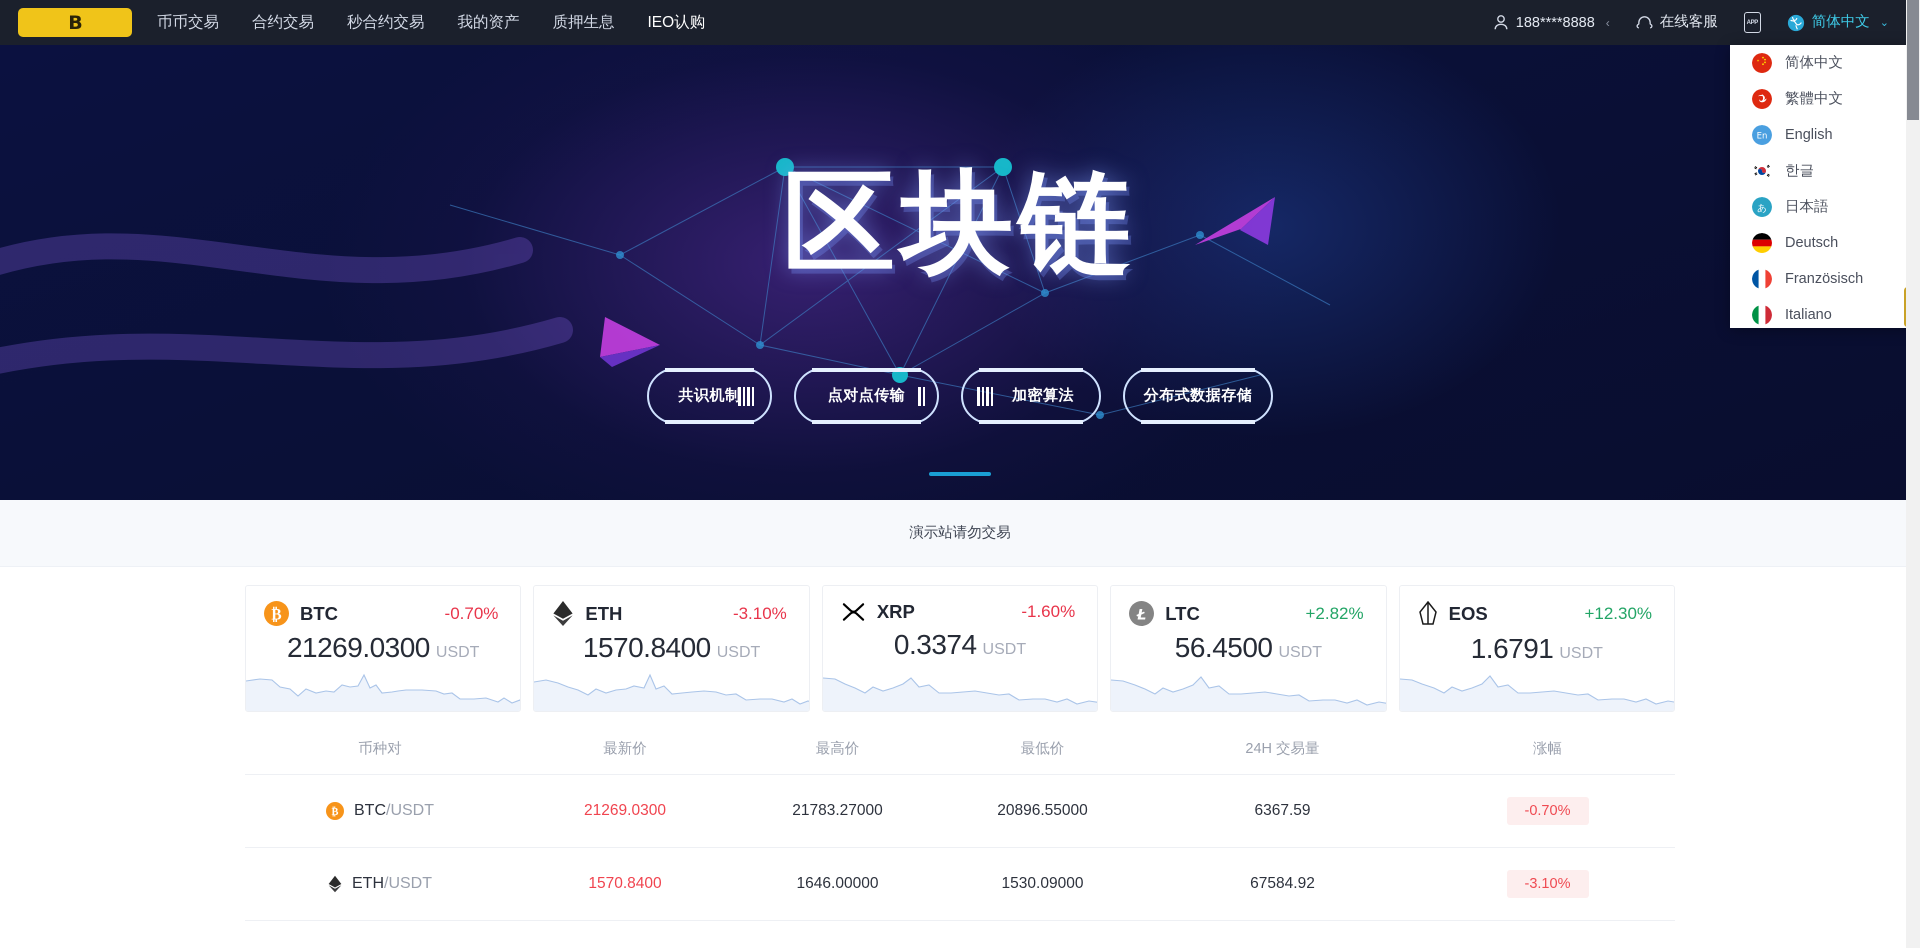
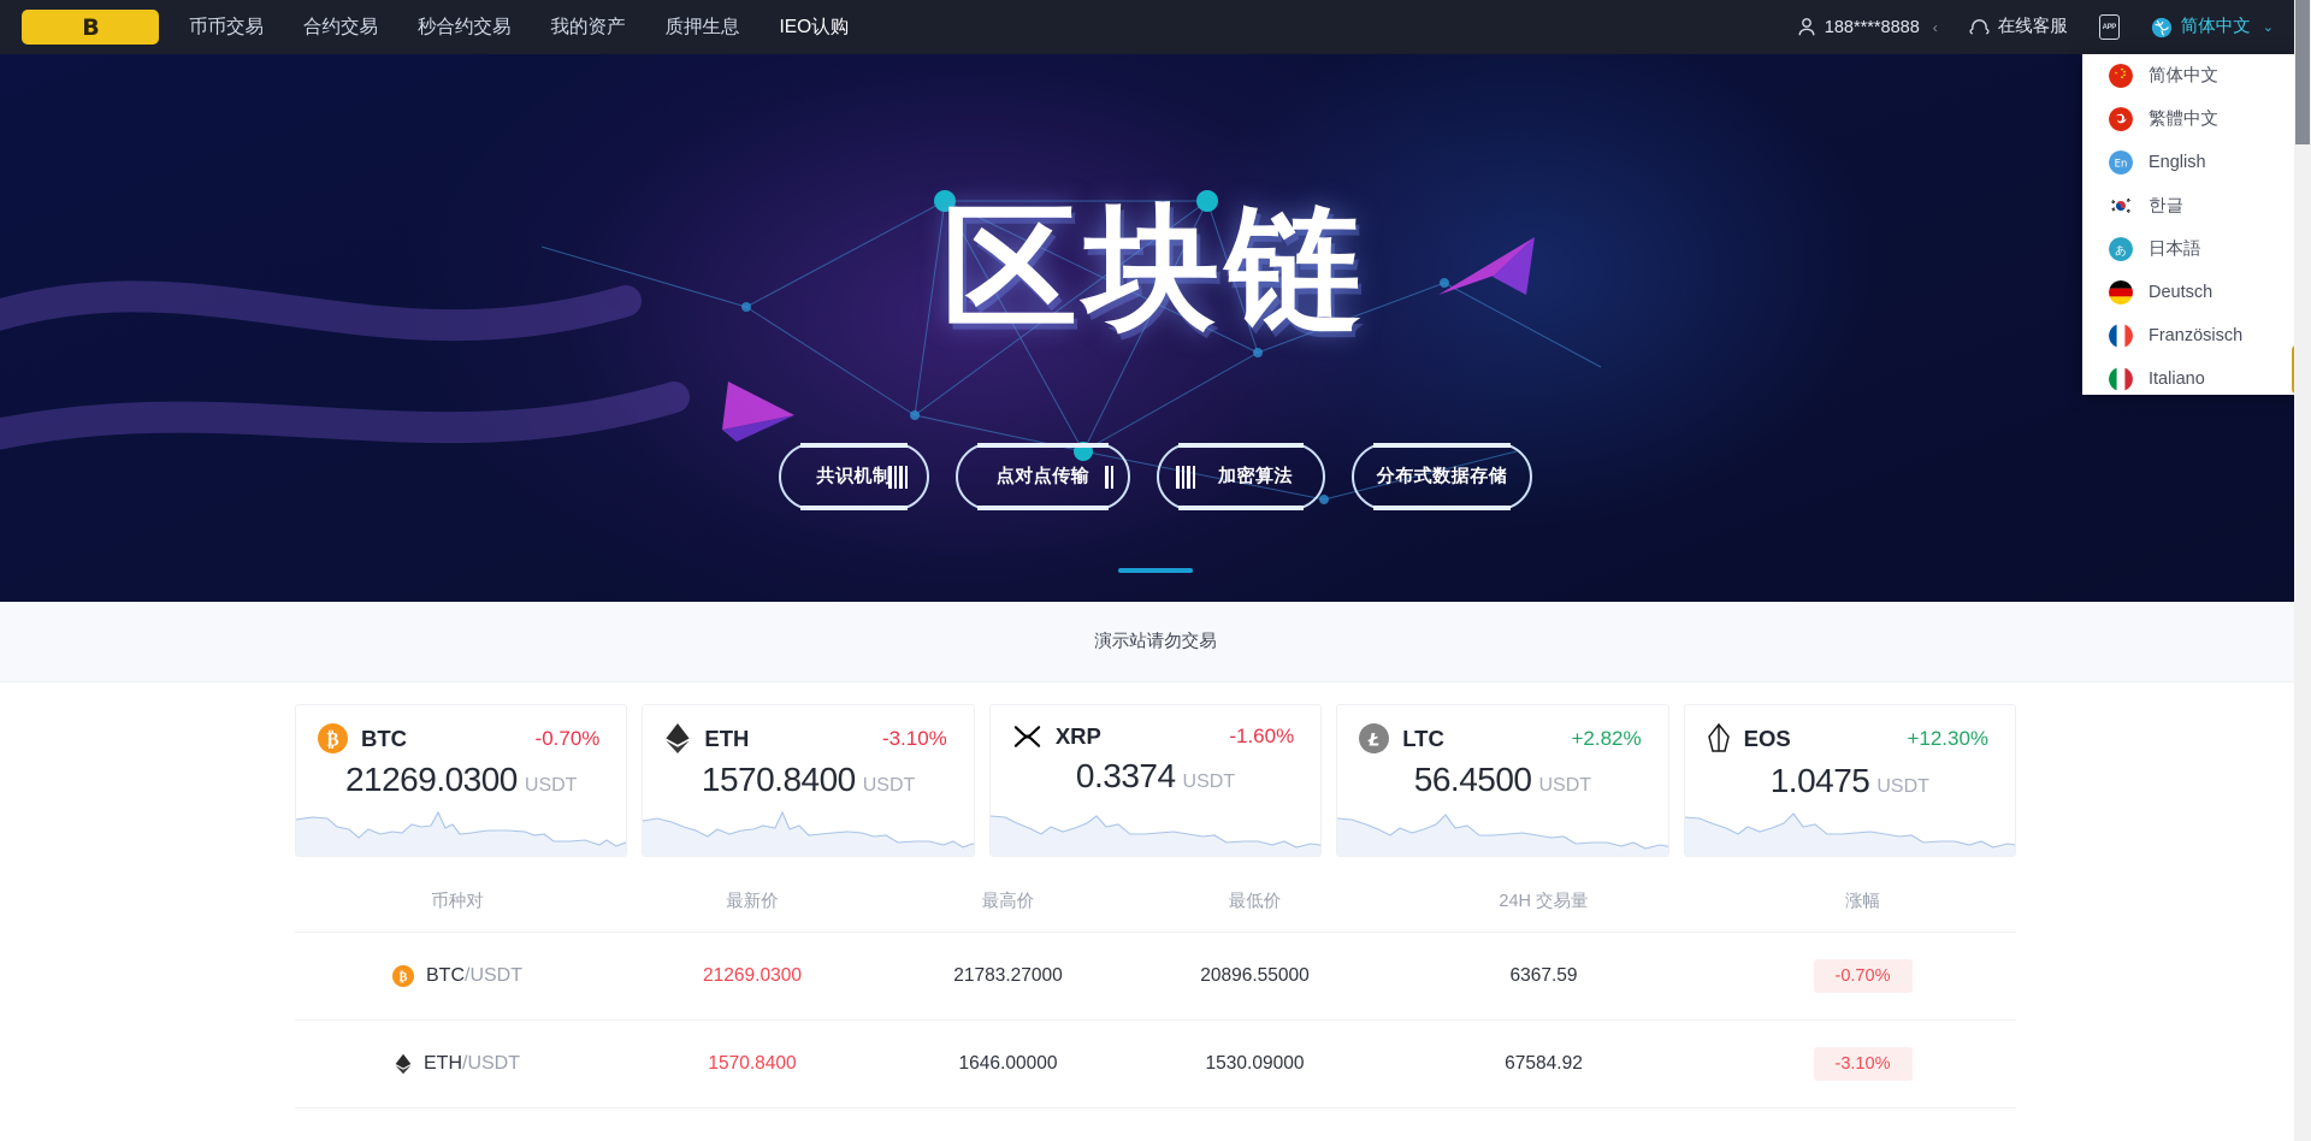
  B
  币币交易
  合约交易
  秒合约交易
  我的资产
  质押生息
  IEO认购
  188****8888
  ‹
  在线客服
  简体中文
  ⌄
  简体中文
  繁體中文
  En
  English
  한글
  あ
  日本語
  Deutsch
  Französisch
  Italiano
  区块链
  共识机制
  点对点传输
  加密算法
  分布式数据存储
  演示站请勿交易
  ₿
  BTC
  -0.70%
  21269.0300
  USDT
  ETH
  -3.10%
  1570.8400
  USDT
  XRP
  -1.60%
  0.3374
  USDT
  Ł
  LTC
  +2.82%
  56.4500
  USDT
  EOS
  +12.30%
- 1.6791
+ 1.0475
  USDT
  币种对
  最新价
  最高价
  最低价
  24H 交易量
  涨幅
  ₿
  BTC/USDT
  21269.0300
  21783.27000
  20896.55000
  6367.59
  -0.70%
  ETH/USDT
  1570.8400
  1646.00000
  1530.09000
  67584.92
  -3.10%
